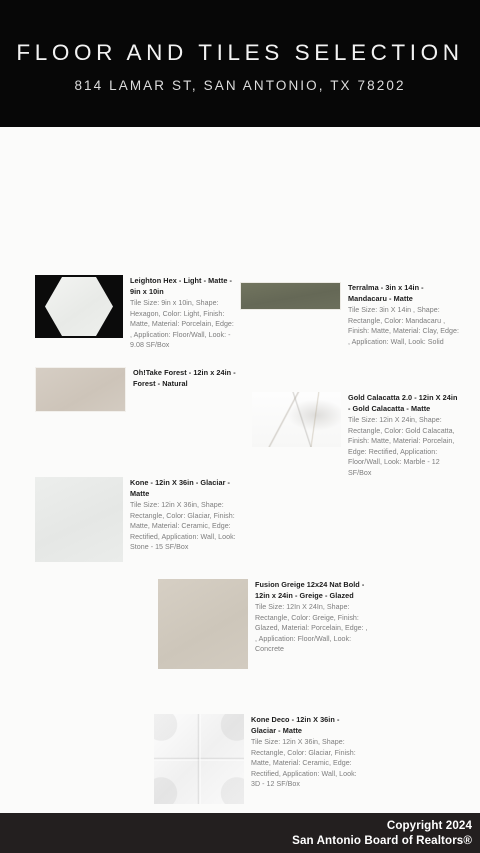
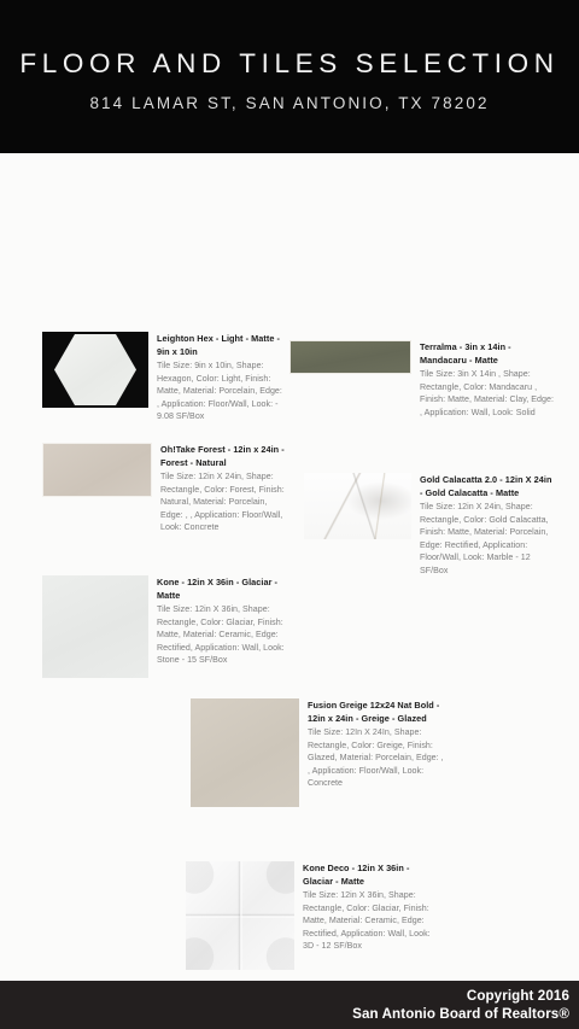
  FLOOR AND TILES SELECTION
  814 LAMAR ST, SAN ANTONIO, TX 78202
  Leighton Hex - Light - Matte - 9in x 10in
  Tile Size: 9in x 10in, Shape: Hexagon, Color: Light, Finish: Matte, Material: Porcelain, Edge: , Application: Floor/Wall, Look: - 9.08 SF/Box
  Terralma - 3in x 14in - Mandacaru - Matte
  Tile Size: 3in X 14in , Shape: Rectangle, Color: Mandacaru , Finish: Matte, Material: Clay, Edge: , Application: Wall, Look: Solid
  Oh!Take Forest - 12in x 24in - Forest - Natural
+ Tile Size: 12in X 24in, Shape: Rectangle, Color: Forest, Finish: Natural, Material: Porcelain, Edge: , , Application: Floor/Wall, Look: Concrete
  Gold Calacatta 2.0 - 12in X 24in - Gold Calacatta - Matte
  Tile Size: 12in X 24in, Shape: Rectangle, Color: Gold Calacatta, Finish: Matte, Material: Porcelain, Edge: Rectified, Application: Floor/Wall, Look: Marble - 12 SF/Box
  Kone - 12in X 36in - Glaciar - Matte
  Tile Size: 12in X 36in, Shape: Rectangle, Color: Glaciar, Finish: Matte, Material: Ceramic, Edge: Rectified, Application: Wall, Look: Stone - 15 SF/Box
  Fusion Greige 12x24 Nat Bold - 12in x 24in - Greige - Glazed
  Tile Size: 12In X 24In, Shape: Rectangle, Color: Greige, Finish: Glazed, Material: Porcelain, Edge: , , Application: Floor/Wall, Look: Concrete
  Kone Deco - 12in X 36in - Glaciar - Matte
  Tile Size: 12in X 36in, Shape: Rectangle, Color: Glaciar, Finish: Matte, Material: Ceramic, Edge: Rectified, Application: Wall, Look: 3D - 12 SF/Box
- Copyright 2024
+ Copyright 2016
  San Antonio Board of Realtors®
